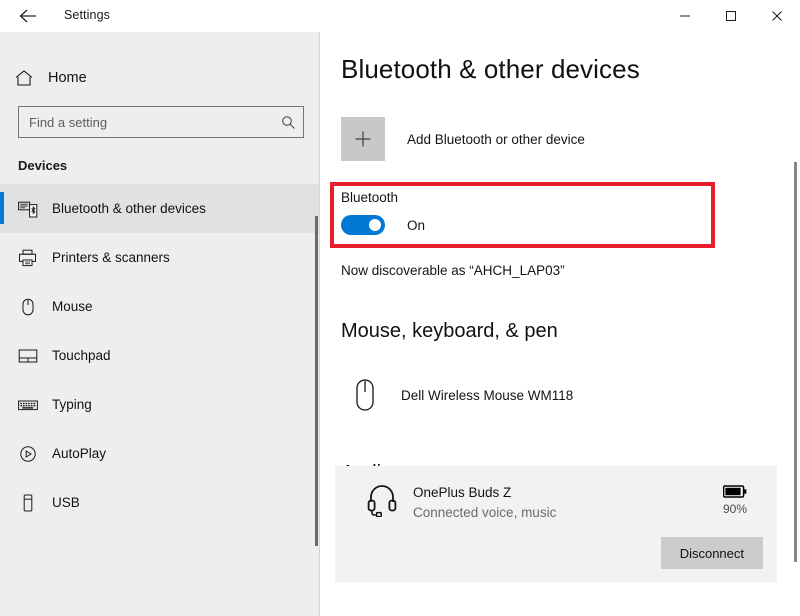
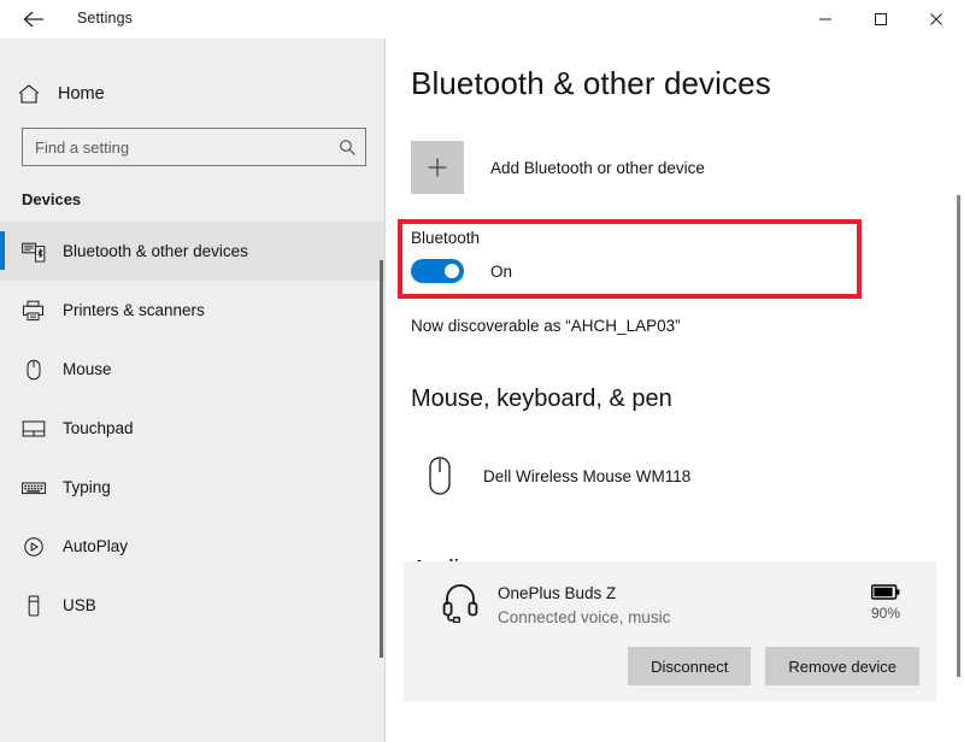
  Settings
  Home
  Find a setting
  Devices
  Bluetooth & other devices
  Printers & scanners
  Mouse
  Touchpad
  Typing
  AutoPlay
  USB
  Bluetooth & other devices
  Add Bluetooth or other device
  Bluetooth
  On
  Now discoverable as “AHCH_LAP03”
  Mouse, keyboard, & pen
  Dell Wireless Mouse WM118
  OnePlus Buds Z
  Connected voice, music
  90%
  Disconnect
+ Remove device
